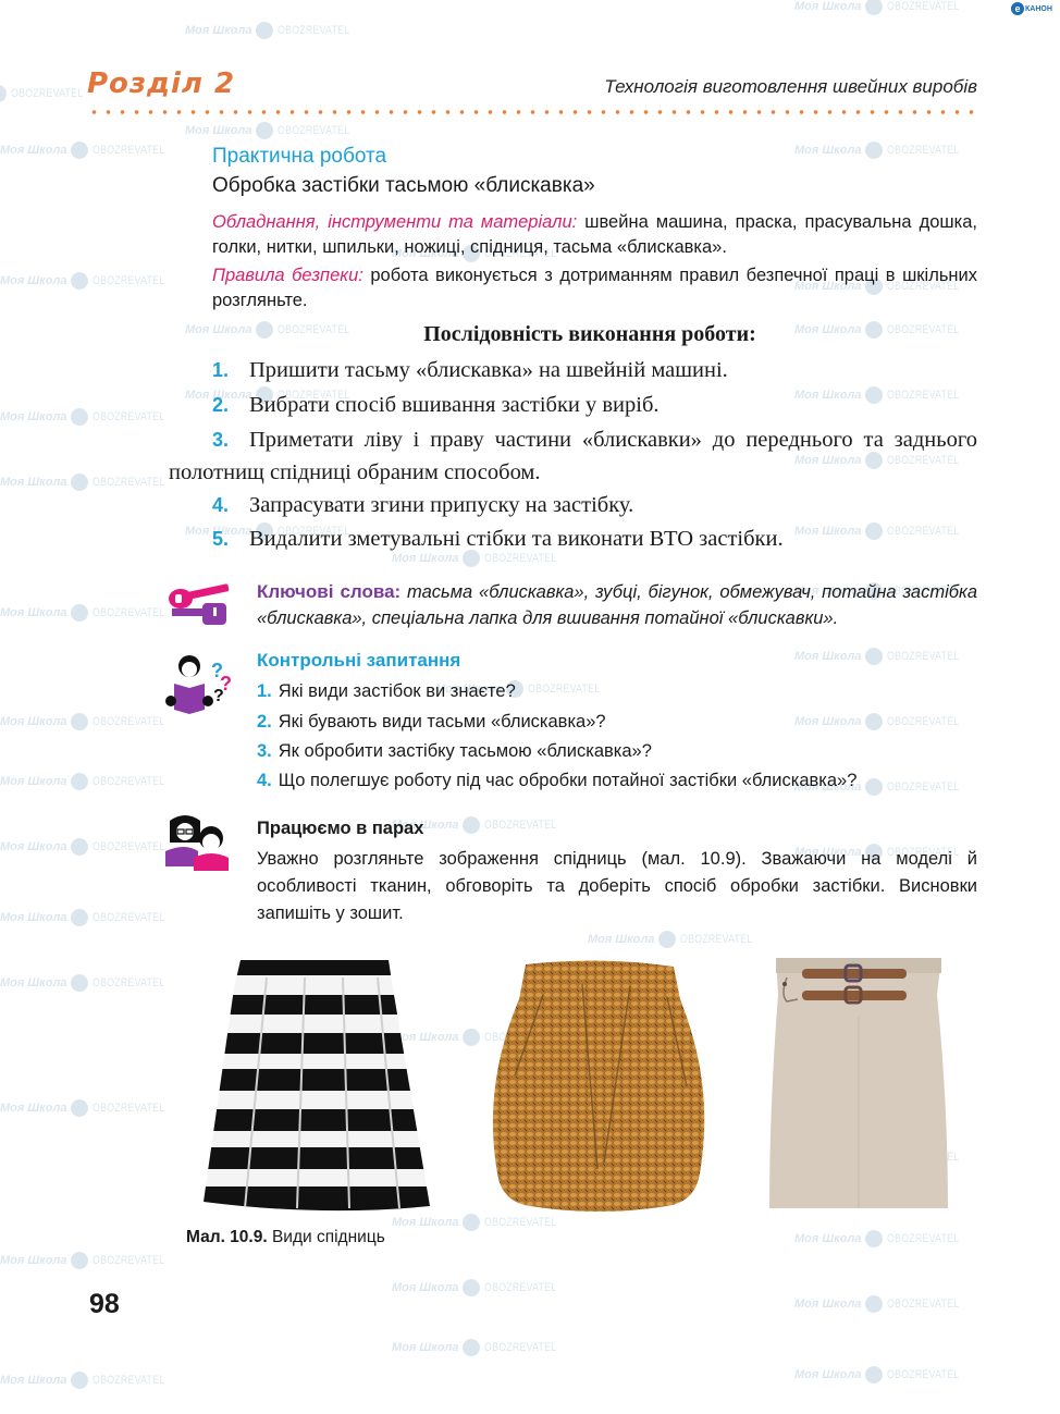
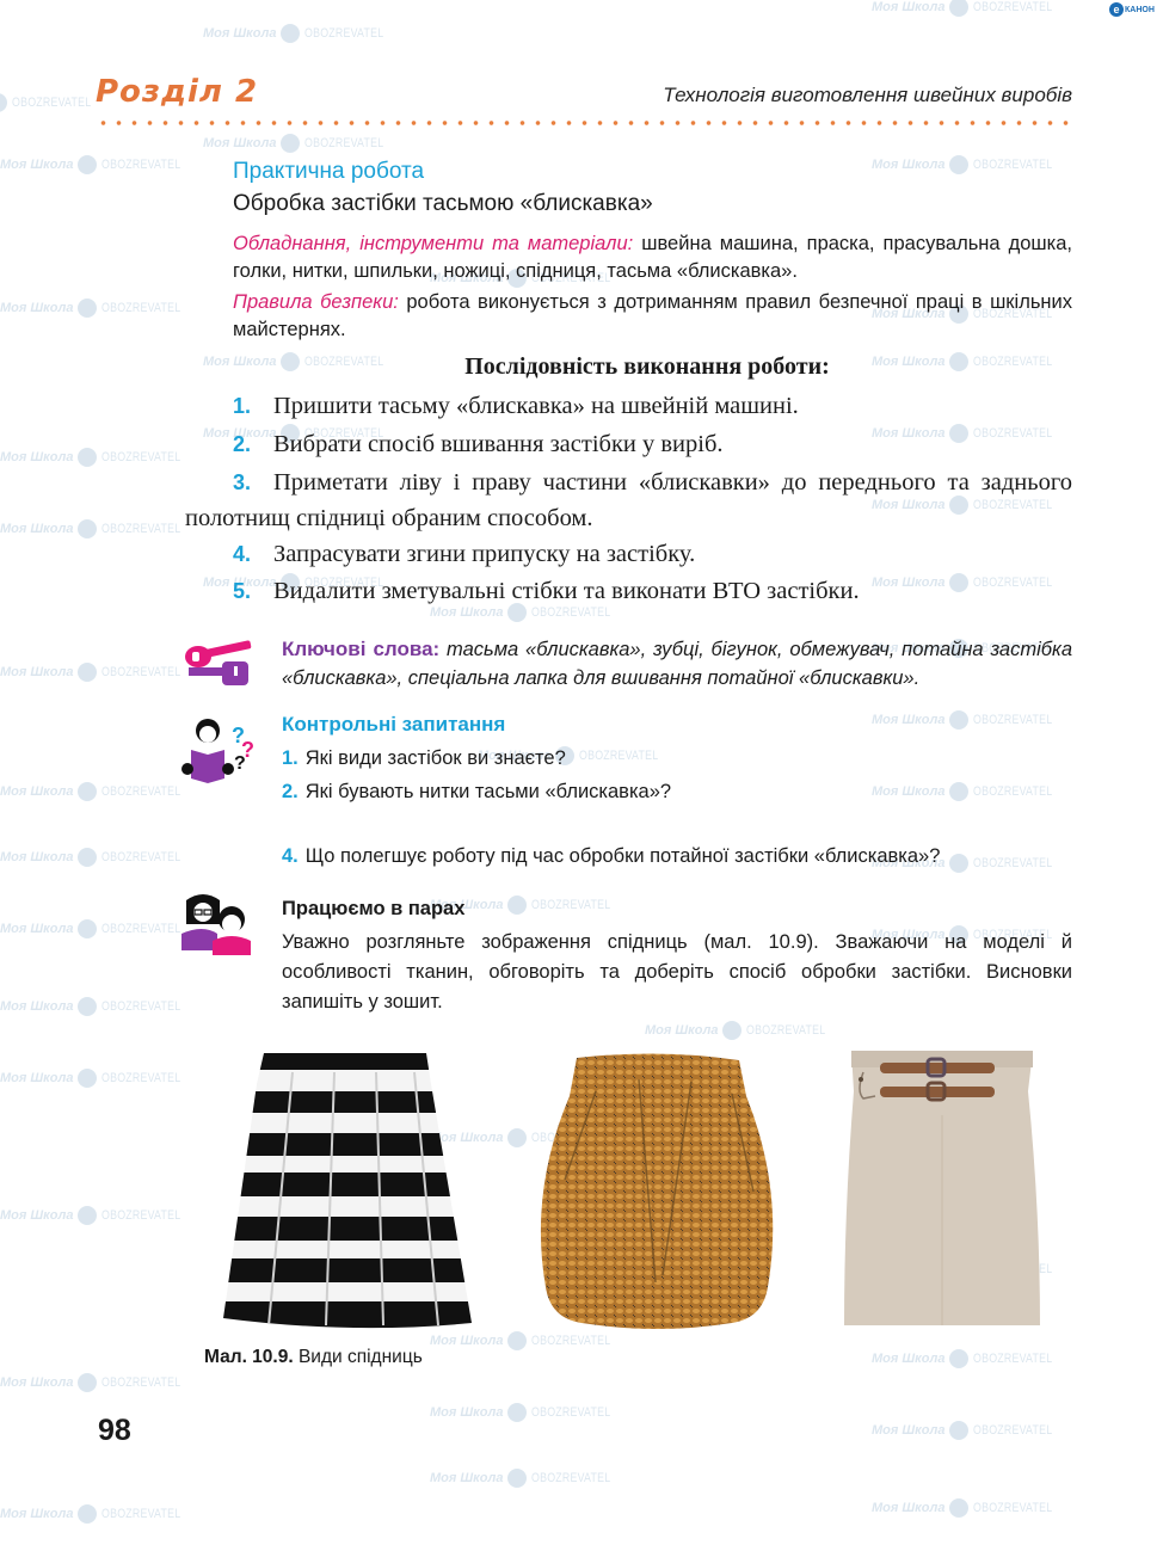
  Моя Школа
  OBOZREVATEL
  Моя Школа
  OBOZREVATEL
  OBOZREVATEL
  Моя Школа
  OBOZREVATEL
  Моя Школа
  OBOZREVATEL
  Моя Школа
  OBOZREVATEL
  Моя Школа
  OBOZREVATEL
  Моя Школа
  OBOZREVATEL
  Моя Школа
  OBOZREVATEL
  Моя Школа
  OBOZREVATEL
  Моя Школа
  OBOZREVATEL
  Моя Школа
  OBOZREVATEL
  Моя Школа
  OBOZREVATEL
  Моя Школа
  OBOZREVATEL
  Моя Школа
  OBOZREVATEL
  Моя Школа
  OBOZREVATEL
  Моя Школа
  OBOZREVATEL
  Моя Школа
  OBOZREVATEL
  Моя Школа
  OBOZREVATEL
  Моя Школа
  OBOZREVATEL
  Моя Школа
  OBOZREVATEL
  Моя Школа
  OBOZREVATEL
  Моя Школа
  OBOZREVATEL
  Моя Школа
  OBOZREVATEL
  Моя Школа
  OBOZREVATEL
  Моя Школа
  OBOZREVATEL
  Моя Школа
  OBOZREVATEL
  Моя Школа
  OBOZREVATEL
  Моя Школа
  OBOZREVATEL
  Моя Школа
  OBOZREVATEL
  Моя Школа
  OBOZREVATEL
  Моя Школа
  OBOZREVATEL
  Моя Школа
  OBOZREVATEL
  оя Школа
  Моя Школа
  OBOZREVATEL
  Моя Школа
  OBOZREVATEL
  Моя Школа
  OBOZREVATEL
  Моя Школа
  OBOZREVATEL
  Моя Школа
  OBOZREVATEL
  Моя Школа
  OBOZREVATEL
  Моя Школа
  OBOZREVATEL
  Моя Школа
  OBOZREVATEL
  Моя Школа
  OBOZREVATEL
  e
  Розділ 2
  Технологія виготовлення швейних виробів
  Практична робота
  Обробка застібки тасьмою «блискавка»
  Обладнання, інструменти та матеріали: швейна машина, праска, прасувальна дошка, голки, нитки, шпильки, ножиці, спідниця, тасьма «блискавка».
- Правила безпеки: робота виконується з дотриманням правил безпечної праці в шкільних розгляньте.
+ Правила безпеки: робота виконується з дотриманням правил безпечної праці в шкільних майстернях.
  Послідовність виконання роботи:
  1. Пришити тасьму «блискавка» на швейній машині.
  2. Вибрати спосіб вшивання застібки у виріб.
  3. Приметати ліву і праву частини «блискавки» до переднього та заднього полотнищ спідниці обраним способом.
  4. Запрасувати згини припуску на застібку.
  5. Видалити зметувальні стібки та виконати ВТО застібки.
  Ключові слова: тасьма «блискавка», зубці, бігунок, обмежувач, потайна застібка «блискавка», спеціальна лапка для вшивання потайної «блискавки».
  ?
  ?
  ?
  Контрольні запитання
  1. Які види застібок ви знаєте?
- 2. Які бувають види тасьми «блискавка»?
+ 2. Які бувають нитки тасьми «блискавка»?
- 3. Як обробити застібку тасьмою «блискавка»?
  4. Що полегшує роботу під час обробки потайної застібки «блискавка»?
  Працюємо в парах
  Уважно розгляньте зображення спідниць (мал. 10.9). Зважаючи на моделі й особливості тканин, обговоріть та доберіть спосіб обробки застібки. Висновки запишіть у зошит.
  Мал. 10.9. Види спідниць
  98
